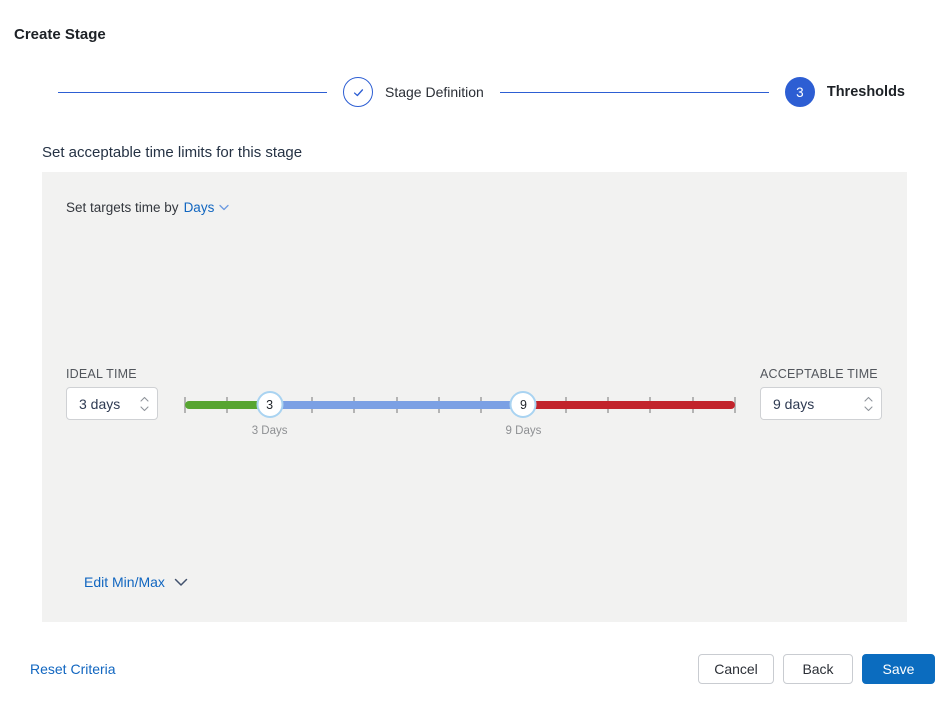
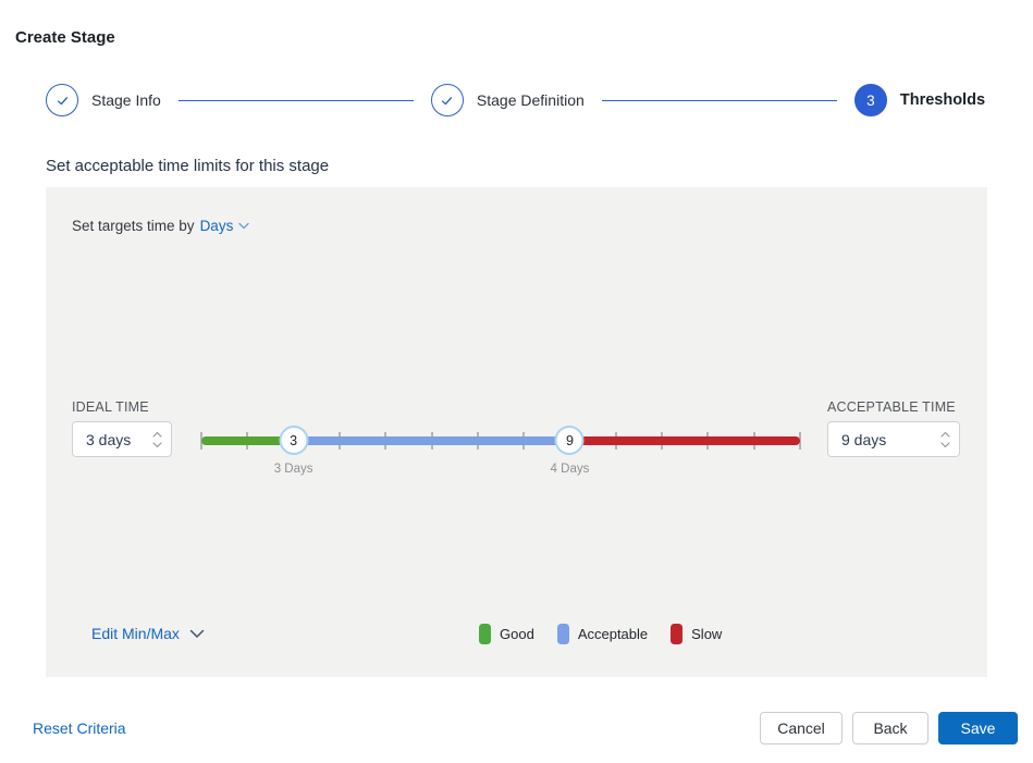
  Create Stage
+ Stage Info
  Stage Definition
  3
  Thresholds
  Set acceptable time limits for this stage
  Set targets time by
  Days
  IDEAL TIME
  3 days
  3
  9
  3 Days
- 9 Days
+ 4 Days
  ACCEPTABLE TIME
  9 days
  Edit Min/Max
+ Good
+ Acceptable
+ Slow
  Reset Criteria
  Cancel
  Back
  Save
